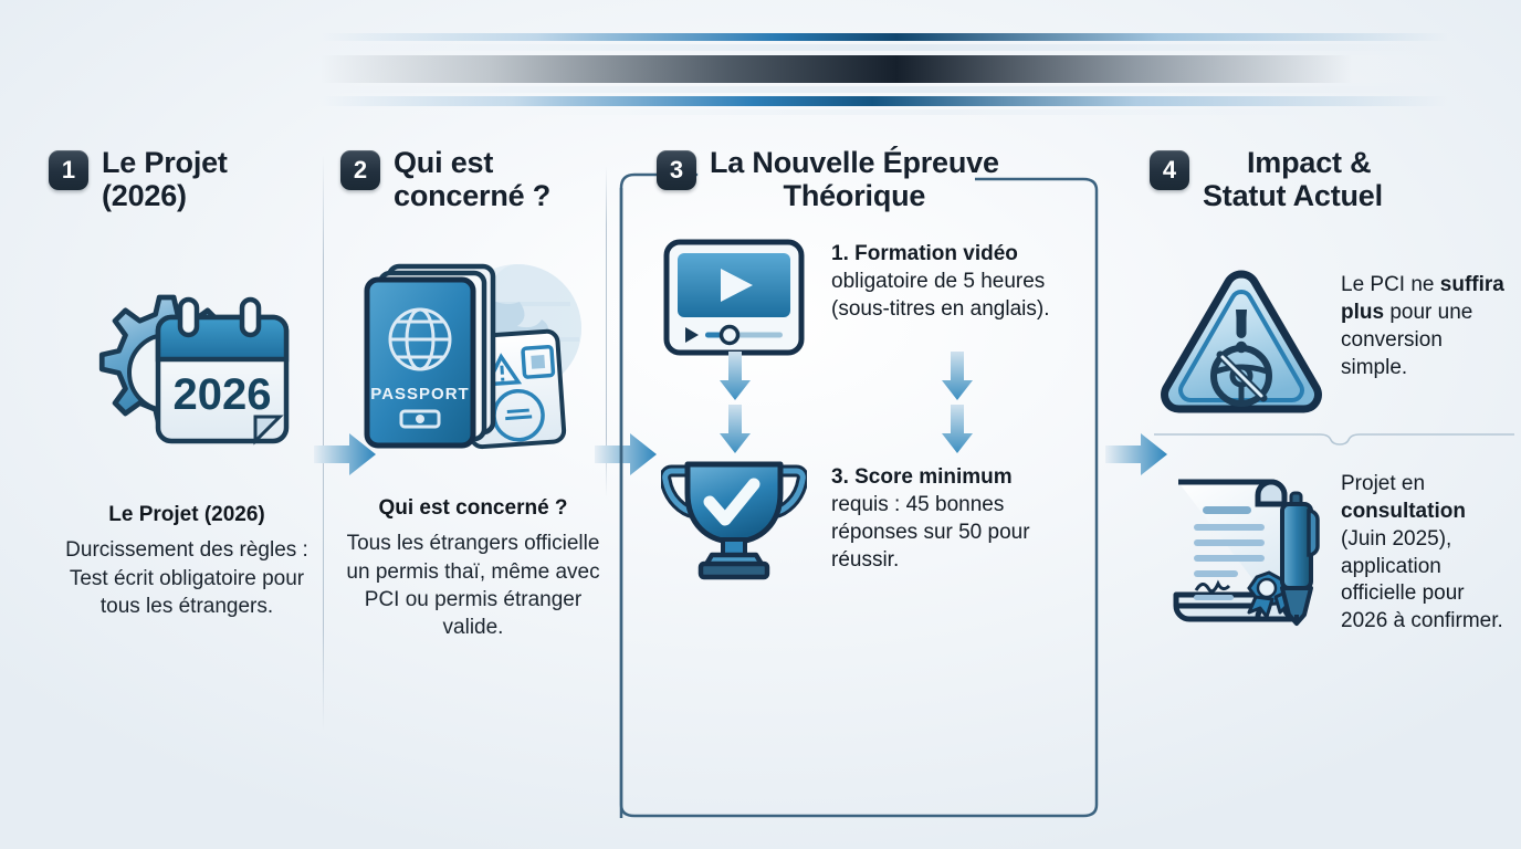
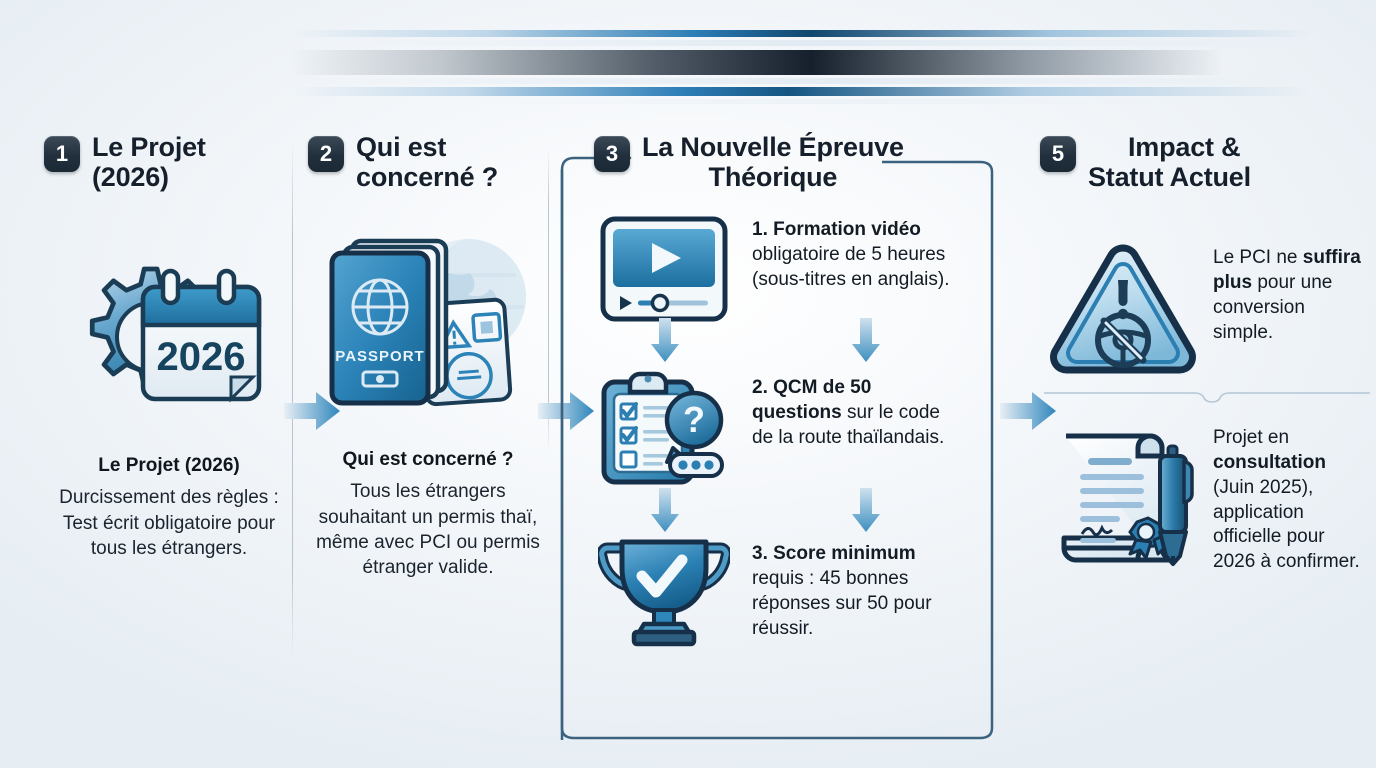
  1
  Le Projet
  (2026)
  2026
  Le Projet (2026)
  Durcissement des règles : Test écrit obligatoire pour tous les étrangers.
  2
  Qui est
  concerné ?
  PASSPORT
  Qui est concerné ?
- Tous les étrangers officielle un permis thaï, même avec PCI ou permis étranger valide.
+ Tous les étrangers souhaitant un permis thaï, même avec PCI ou permis étranger valide.
  3
  La Nouvelle Épreuve
  Théorique
  1. Formation vidéo obligatoire de 5 heures (sous-titres en anglais).
+ ?
+ 2. QCM de 50 questions sur le code de la route thaïlandais.
  3. Score minimum requis : 45 bonnes réponses sur 50 pour réussir.
- 4
+ 5
  Impact &
  Statut Actuel
  Le PCI ne suffira plus pour une conversion simple.
  Projet en consultation (Juin 2025), application officielle pour 2026 à confirmer.
